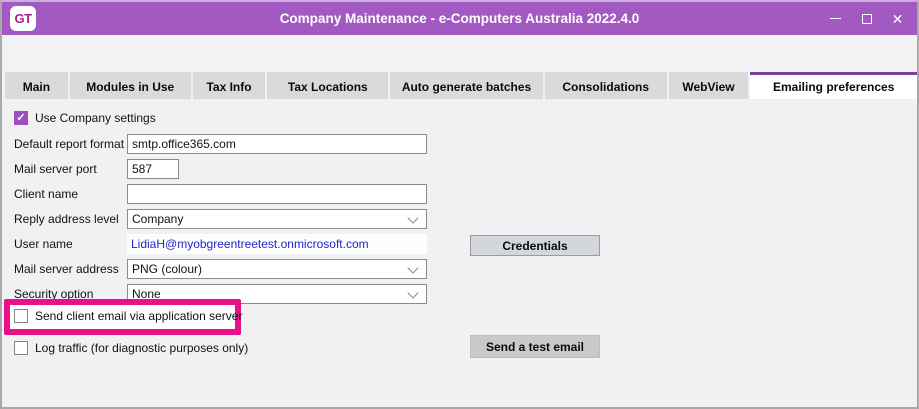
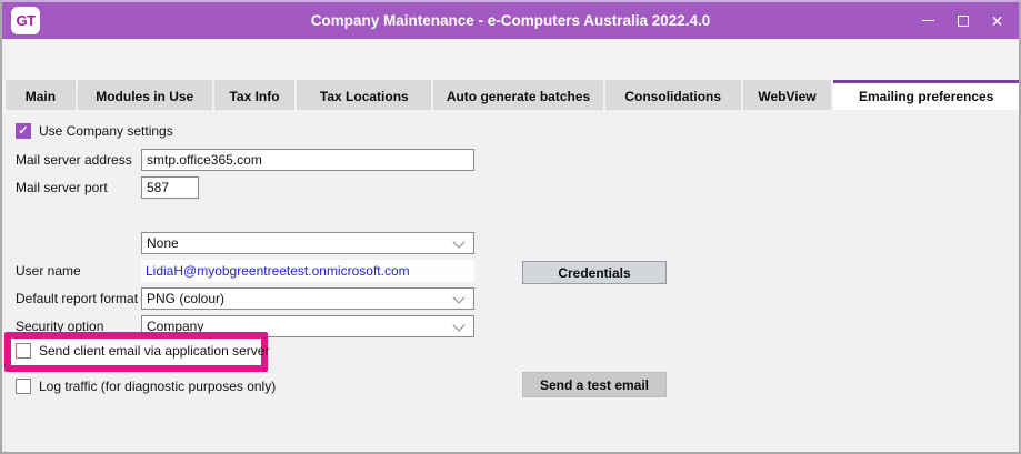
  GT
  Company Maintenance - e-Computers Australia 2022.4.0
  ✕
  Main
  Modules in Use
  Tax Info
  Tax Locations
  Auto generate batches
  Consolidations
  WebView
  Emailing preferences
  ✓
  Use Company settings
- Default report format
+ Mail server address
  smtp.office365.com
  Mail server port
  587
- Client name
- Reply address level
- Company
+ None
  User name
  LidiaH@myobgreentreetest.onmicrosoft.com
  Credentials
- Mail server address
+ Default report format
  PNG (colour)
  Security option
- None
+ Company
  Send client email via application server
  Log traffic (for diagnostic purposes only)
  Send a test email
